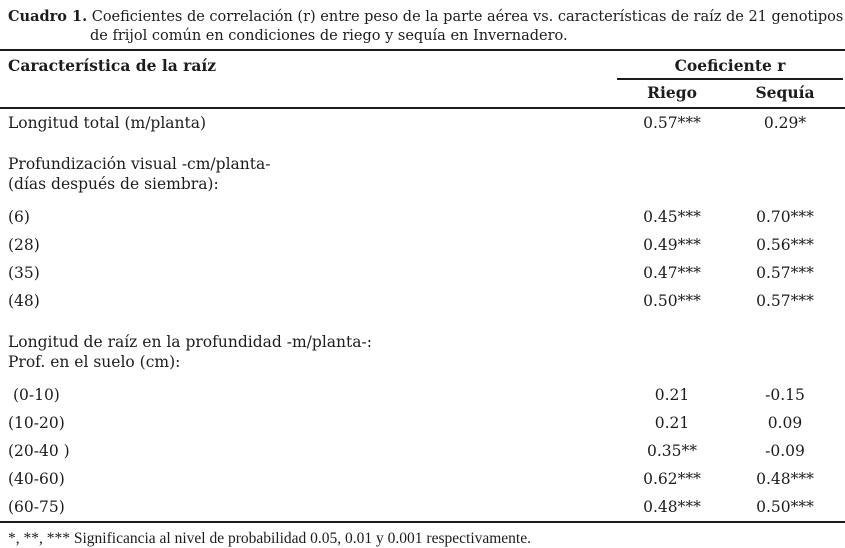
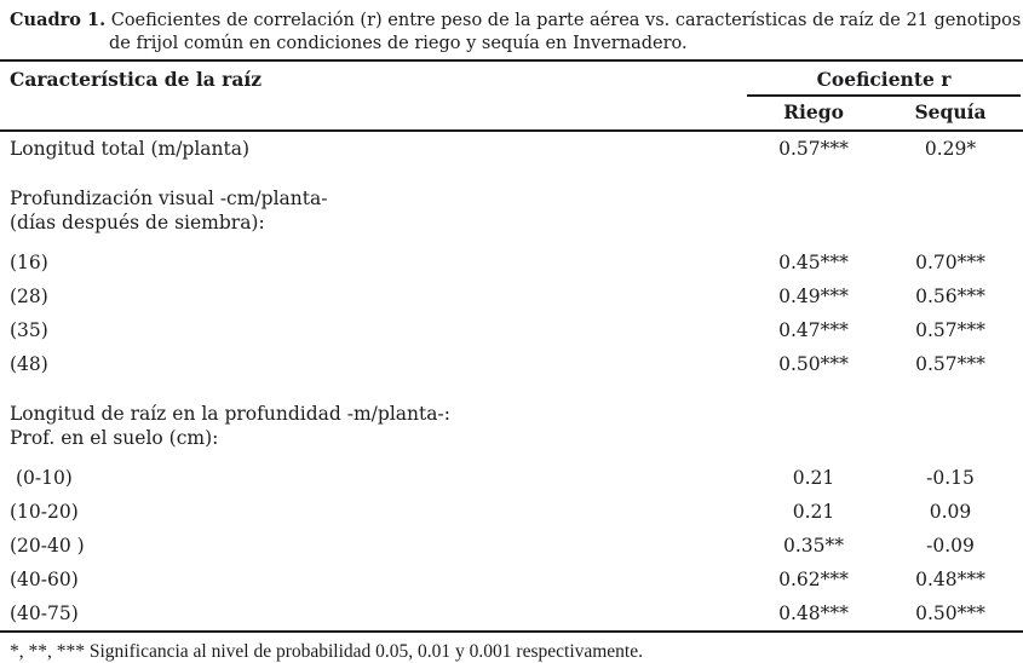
  Cuadro 1. Coeficientes de correlación (r) entre peso de la parte aérea vs. características de raíz de 21 genotipos
  de frijol común en condiciones de riego y sequía en Invernadero.
  Característica de la raíz
  Coeficiente r
  Riego
  Sequía
  Longitud total (m/planta)
  0.57***
  0.29*
  Profundización visual -cm/planta-
  (días después de siembra):
- (6)
+ (16)
  0.45***
  0.70***
  (28)
  0.49***
  0.56***
  (35)
  0.47***
  0.57***
  (48)
  0.50***
  0.57***
  Longitud de raíz en la profundidad -m/planta-:
  Prof. en el suelo (cm):
  (0-10)
  0.21
  -0.15
  (10-20)
  0.21
  0.09
  (20-40 )
  0.35**
  -0.09
  (40-60)
  0.62***
  0.48***
- (60-75)
+ (40-75)
  0.48***
  0.50***
  *, **, *** Significancia al nivel de probabilidad 0.05, 0.01 y 0.001 respectivamente.
